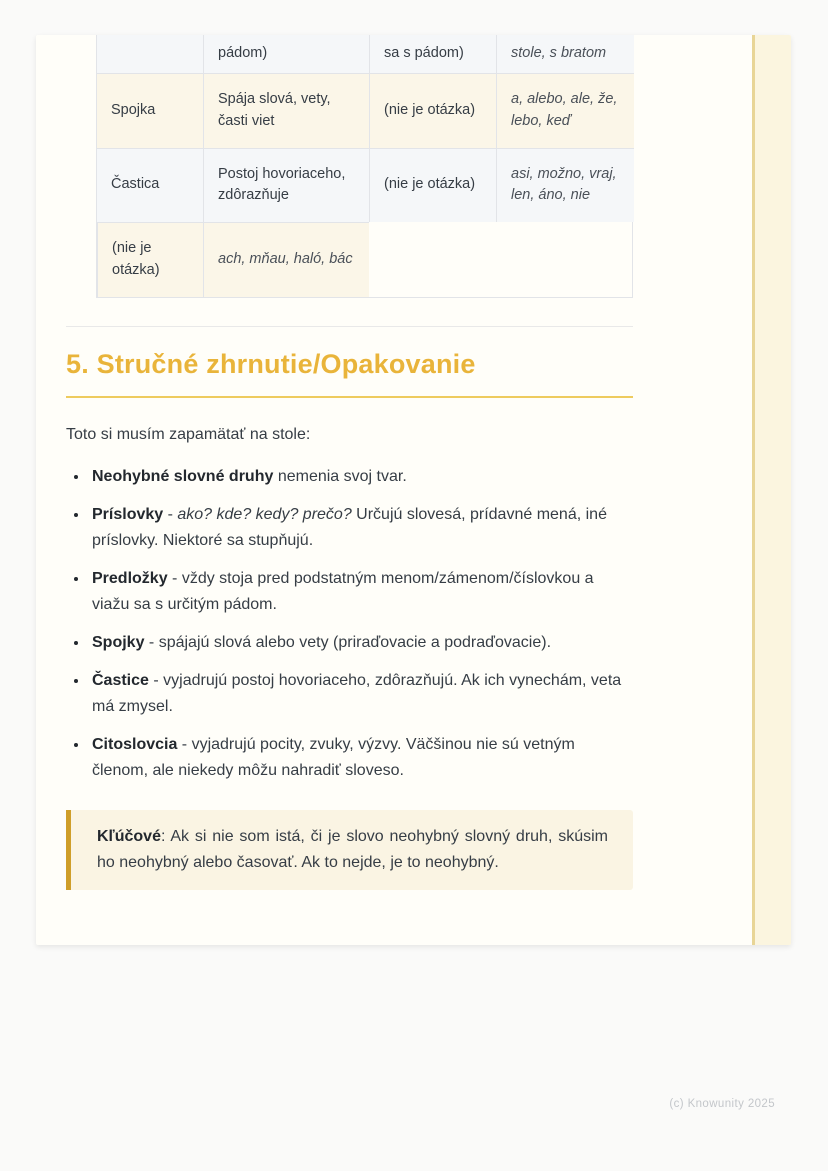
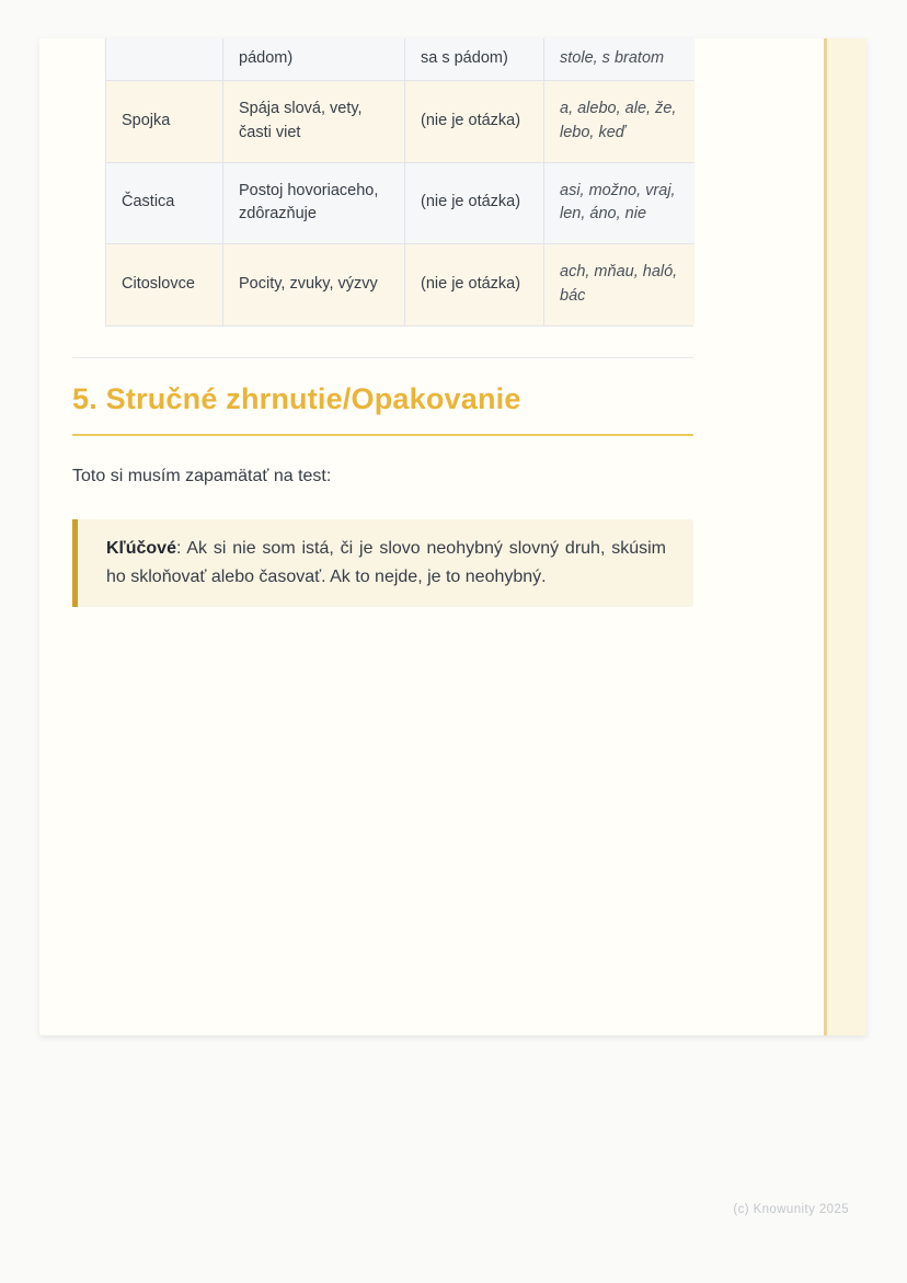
  pádom)
  sa s pádom)
  stole, s bratom
  Spojka
  Spája slová, vety, časti viet
  (nie je otázka)
  a, alebo, ale, že, lebo, keď
  Častica
  Postoj hovoriaceho, zdôrazňuje
  (nie je otázka)
  asi, možno, vraj, len, áno, nie
+ Citoslovce
+ Pocity, zvuky, výzvy
  (nie je otázka)
  ach, mňau, haló, bác
  5. Stručné zhrnutie/Opakovanie
- Toto si musím zapamätať na stole:
+ Toto si musím zapamätať na test:
- Neohybné slovné druhy nemenia svoj tvar.
- Príslovky - ako? kde? kedy? prečo? Určujú slovesá, prídavné mená, iné príslovky. Niektoré sa stupňujú.
- Predložky - vždy stoja pred podstatným menom/zámenom/číslovkou a viažu sa s určitým pádom.
- Spojky - spájajú slová alebo vety (priraďovacie a podraďovacie).
- Častice - vyjadrujú postoj hovoriaceho, zdôrazňujú. Ak ich vynechám, veta má zmysel.
- Citoslovcia - vyjadrujú pocity, zvuky, výzvy. Väčšinou nie sú vetným členom, ale niekedy môžu nahradiť sloveso.
- Kľúčové: Ak si nie som istá, či je slovo neohybný slovný druh, skúsim ho neohybný alebo časovať. Ak to nejde, je to neohybný.
+ Kľúčové: Ak si nie som istá, či je slovo neohybný slovný druh, skúsim ho skloňovať alebo časovať. Ak to nejde, je to neohybný.
  (c) Knowunity 2025
